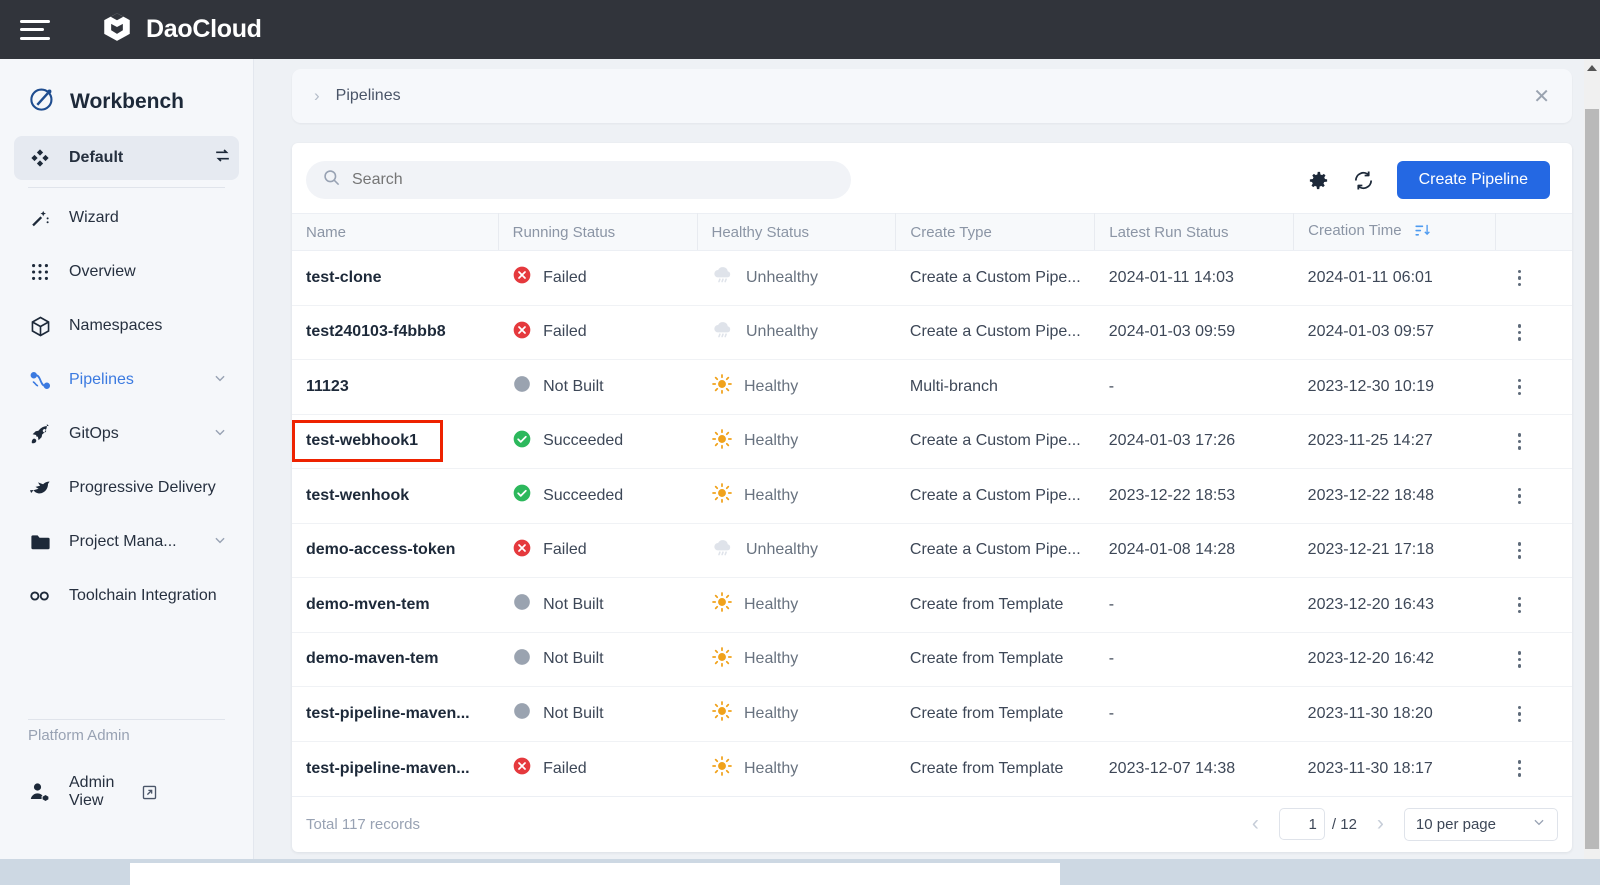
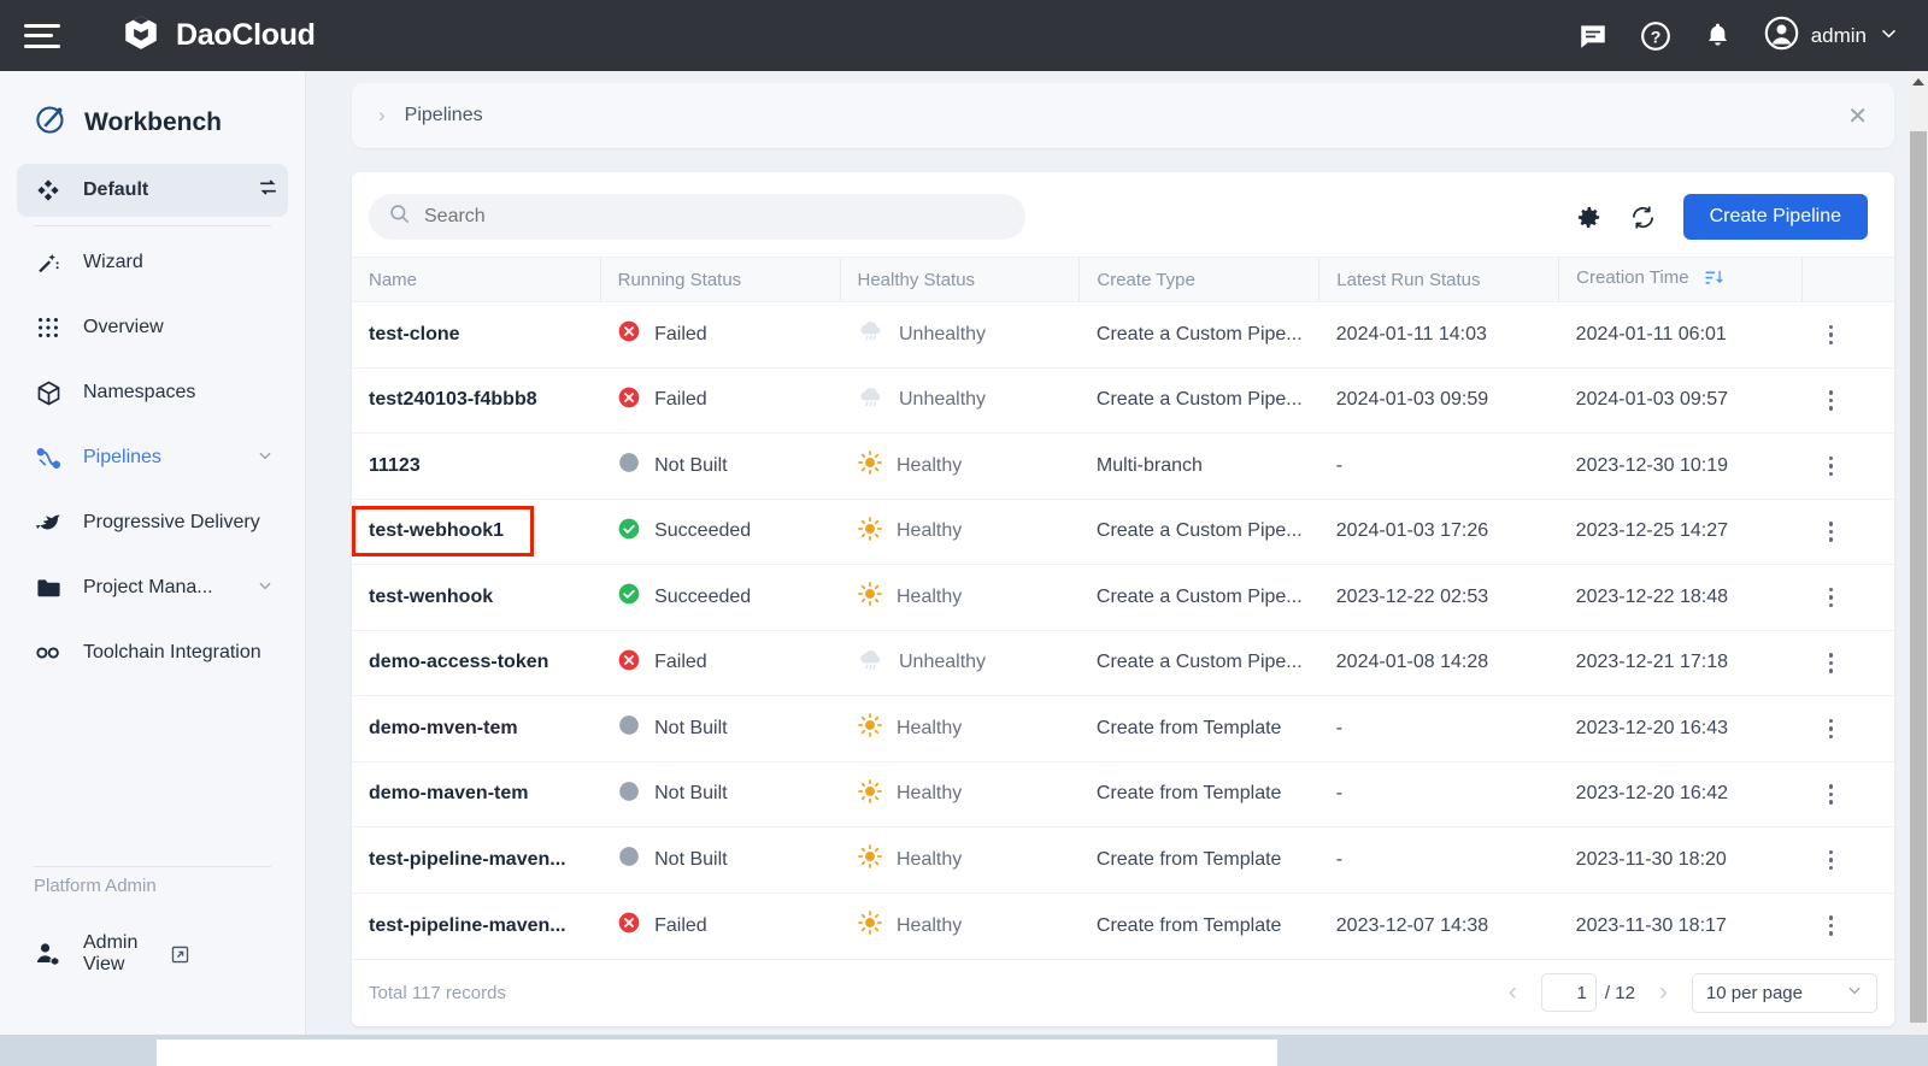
  DaoCloud
+ ?
+ admin
  Workbench
  Default
  Wizard
  Overview
  Namespaces
  Pipelines
- GitOps
  Progressive Delivery
  Project Mana...
  Toolchain Integration
  Platform Admin
  Admin View
  ›
  Pipelines
  ✕
  Search
  Create Pipeline
  Name	Running Status	Healthy Status	Create Type	Latest Run Status	Creation Time
  test-clone	Failed	Unhealthy	Create a Custom Pipe...	2024-01-11 14:03	2024-01-11 06:01
  test240103-f4bbb8	Failed	Unhealthy	Create a Custom Pipe...	2024-01-03 09:59	2024-01-03 09:57
  11123	Not Built	Healthy	Multi-branch	-	2023-12-30 10:19
- test-webhook1	Succeeded	Healthy	Create a Custom Pipe...	2024-01-03 17:26	2023-11-25 14:27
+ test-webhook1	Succeeded	Healthy	Create a Custom Pipe...	2024-01-03 17:26	2023-12-25 14:27
- test-wenhook	Succeeded	Healthy	Create a Custom Pipe...	2023-12-22 18:53	2023-12-22 18:48
+ test-wenhook	Succeeded	Healthy	Create a Custom Pipe...	2023-12-22 02:53	2023-12-22 18:48
  demo-access-token	Failed	Unhealthy	Create a Custom Pipe...	2024-01-08 14:28	2023-12-21 17:18
  demo-mven-tem	Not Built	Healthy	Create from Template	-	2023-12-20 16:43
  demo-maven-tem	Not Built	Healthy	Create from Template	-	2023-12-20 16:42
  test-pipeline-maven...	Not Built	Healthy	Create from Template	-	2023-11-30 18:20
  test-pipeline-maven...	Failed	Healthy	Create from Template	2023-12-07 14:38	2023-11-30 18:17
  Total 117 records
  ‹
  1
  / 12
  ›
  10 per page
